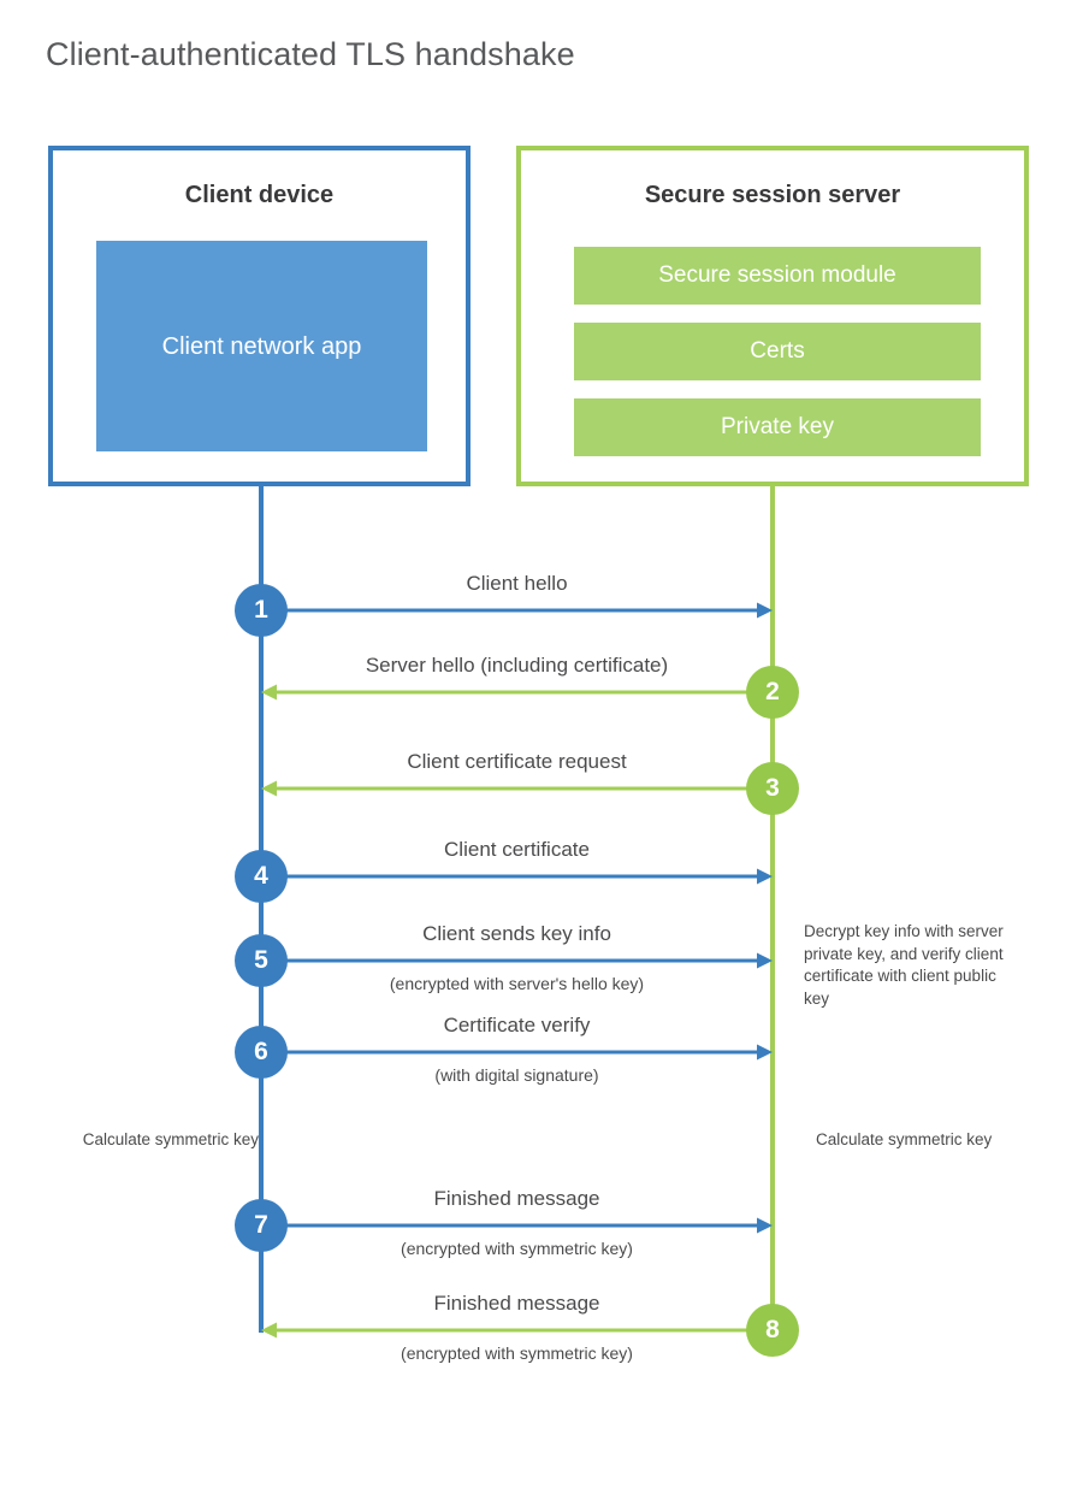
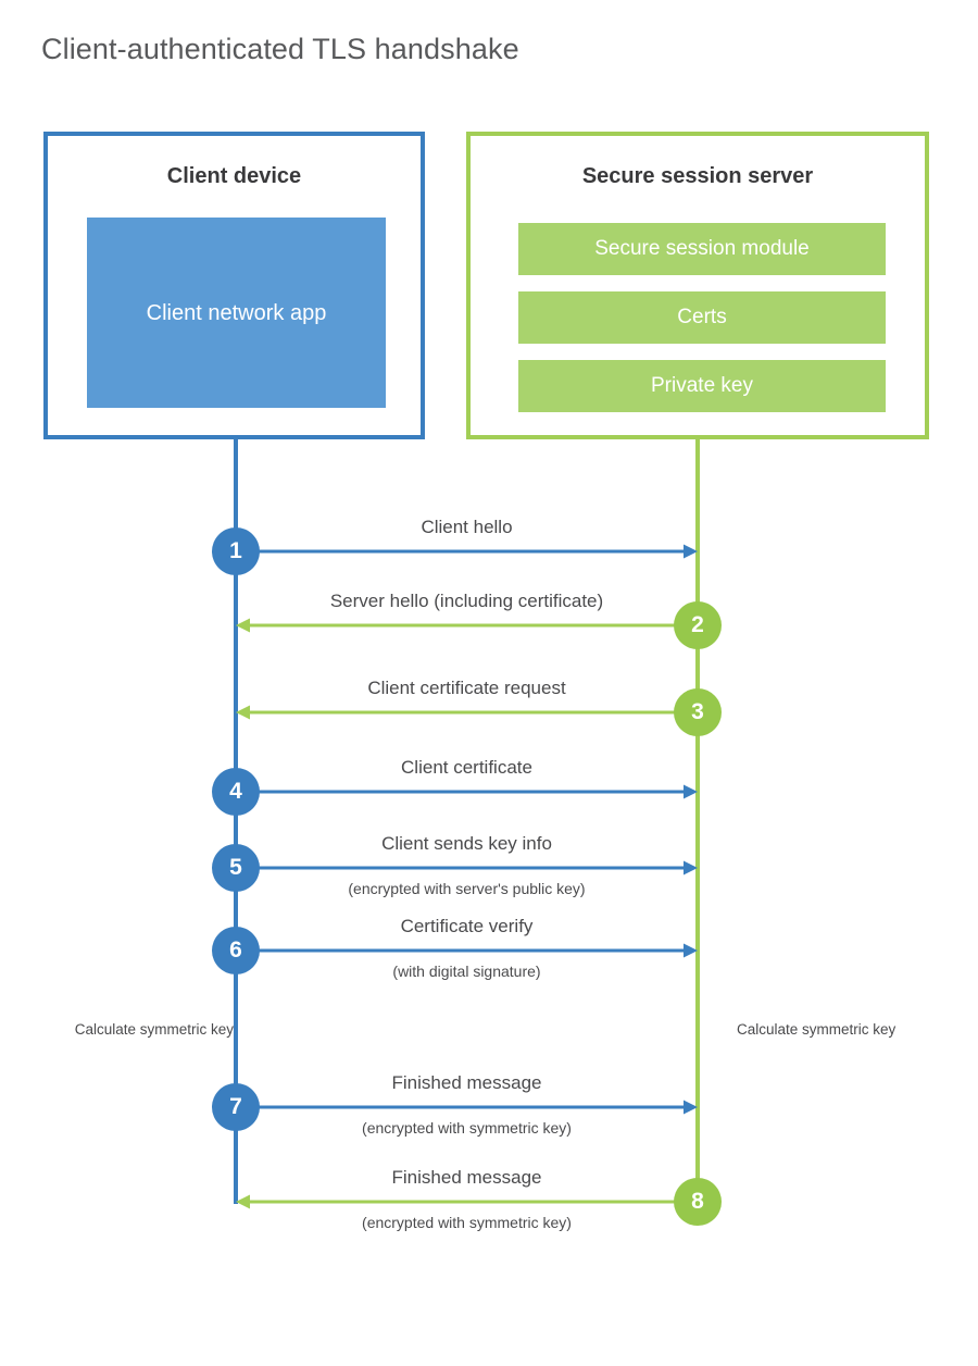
  Client-authenticated TLS handshake
  Client device
  Client network app
  Secure session server
  Secure session module
  Certs
  Private key
- Decrypt key info with server private key, and verify client certificate with client public key
  Calculate symmetric key
  Calculate symmetric key
  Client hello
  1
  Server hello (including certificate)
  2
  Client certificate request
  3
  Client certificate
  4
  Client sends key info
- (encrypted with server's hello key)
+ (encrypted with server's public key)
  5
  Certificate verify
  (with digital signature)
  6
  Finished message
  (encrypted with symmetric key)
  7
  Finished message
  (encrypted with symmetric key)
  8
